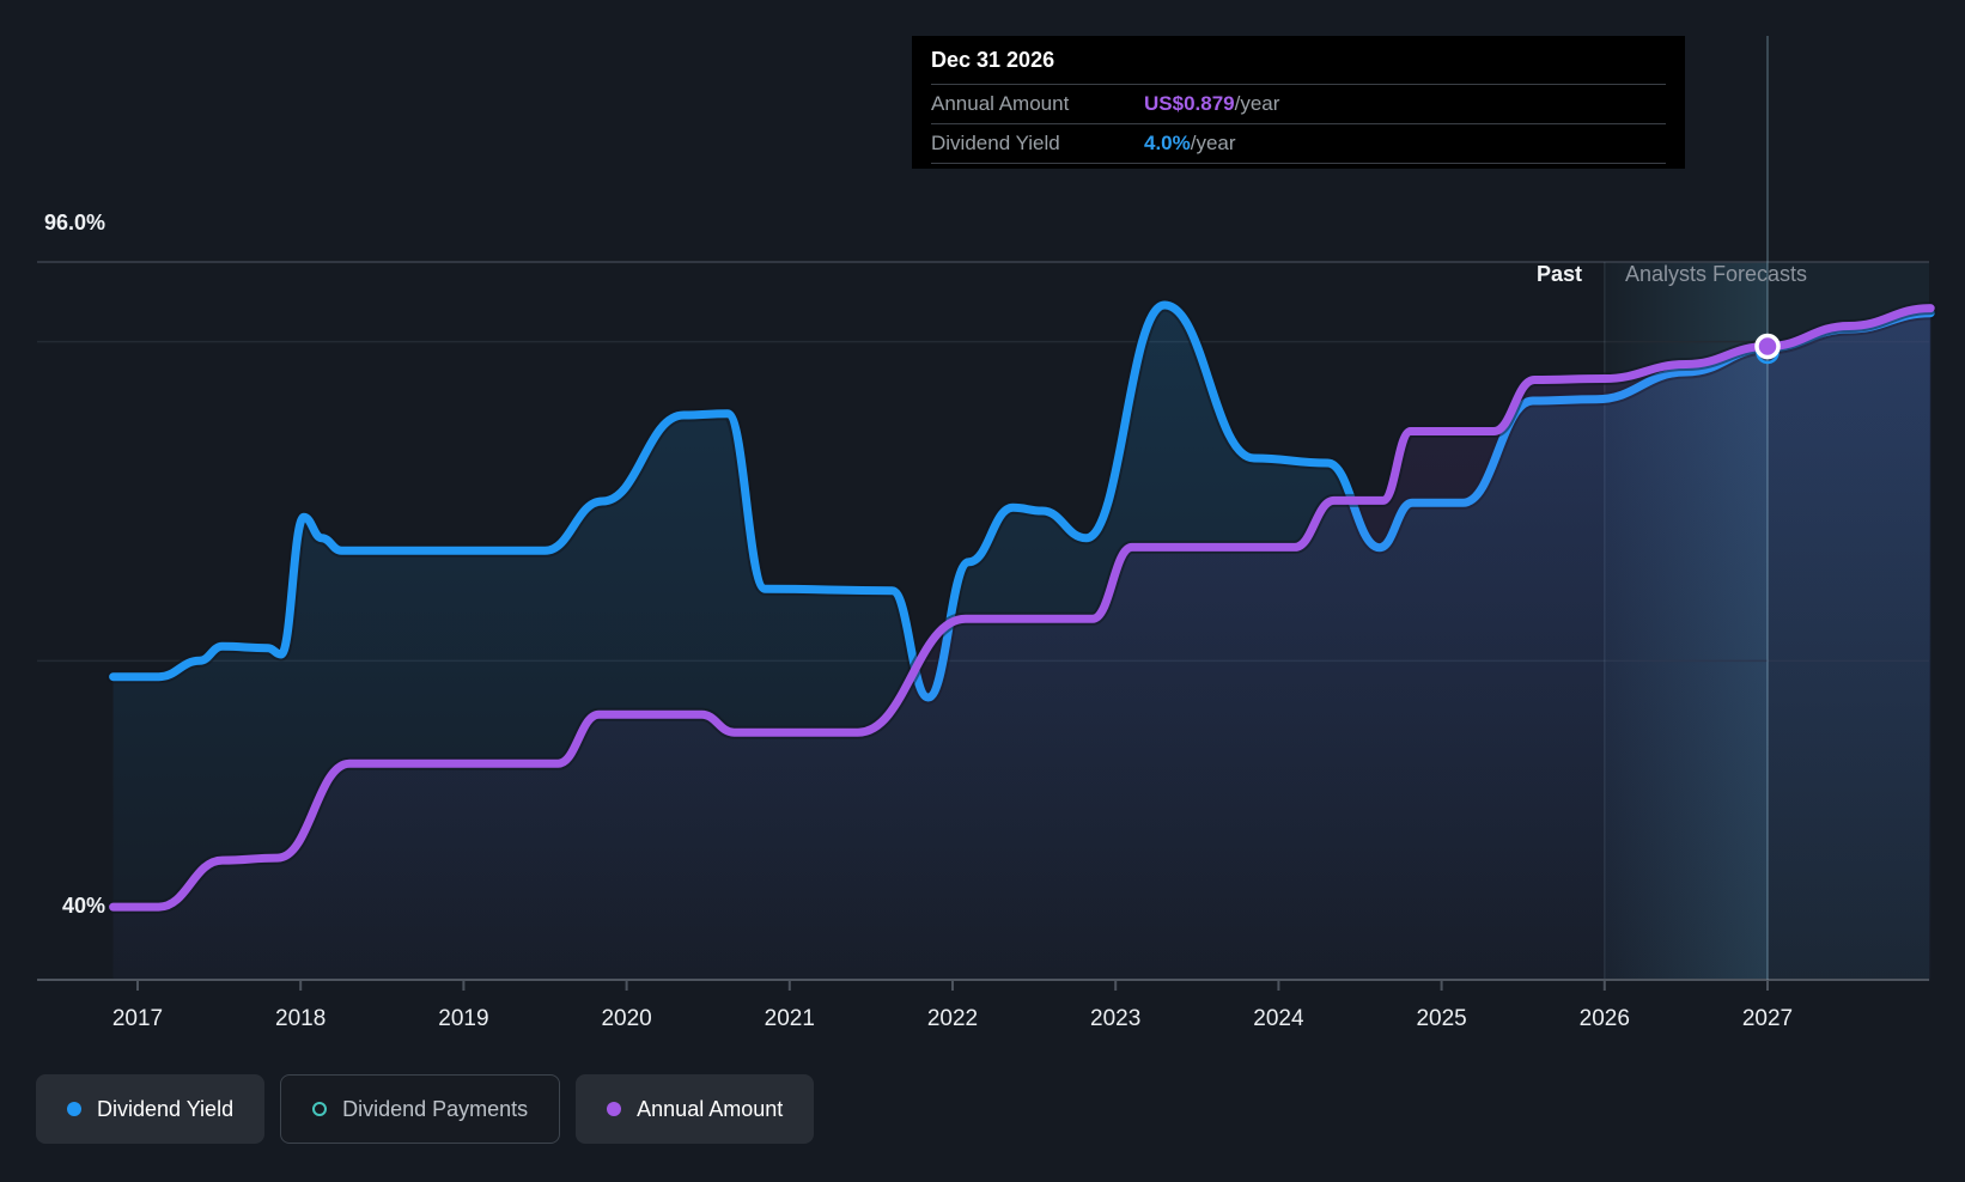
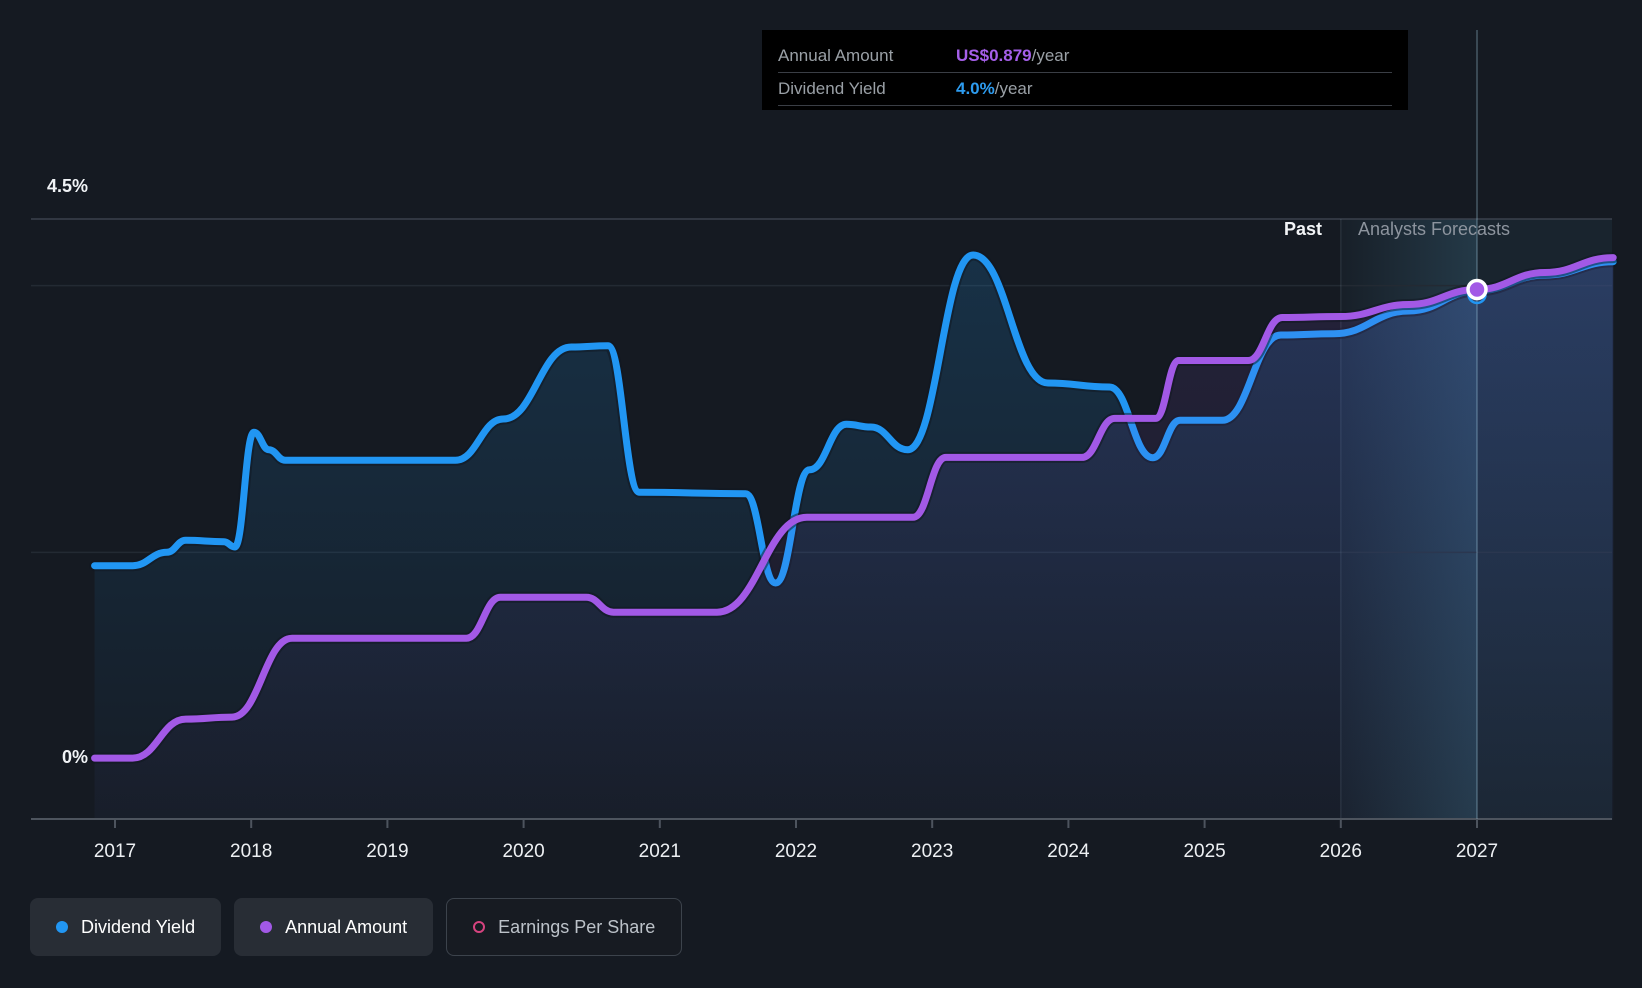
  2017
  2018
  2019
  2020
  2021
  2022
  2023
  2024
  2025
  2026
  2027
- 96.0%
+ 4.5%
- 40%
+ 0%
  Past
  Analysts Forecasts
- Dec 31 2026
  Annual Amount
  US$0.879
  /year
  Dividend Yield
  4.0%
  /year
  Dividend Yield
- Dividend Payments
  Annual Amount
+ Earnings Per Share
